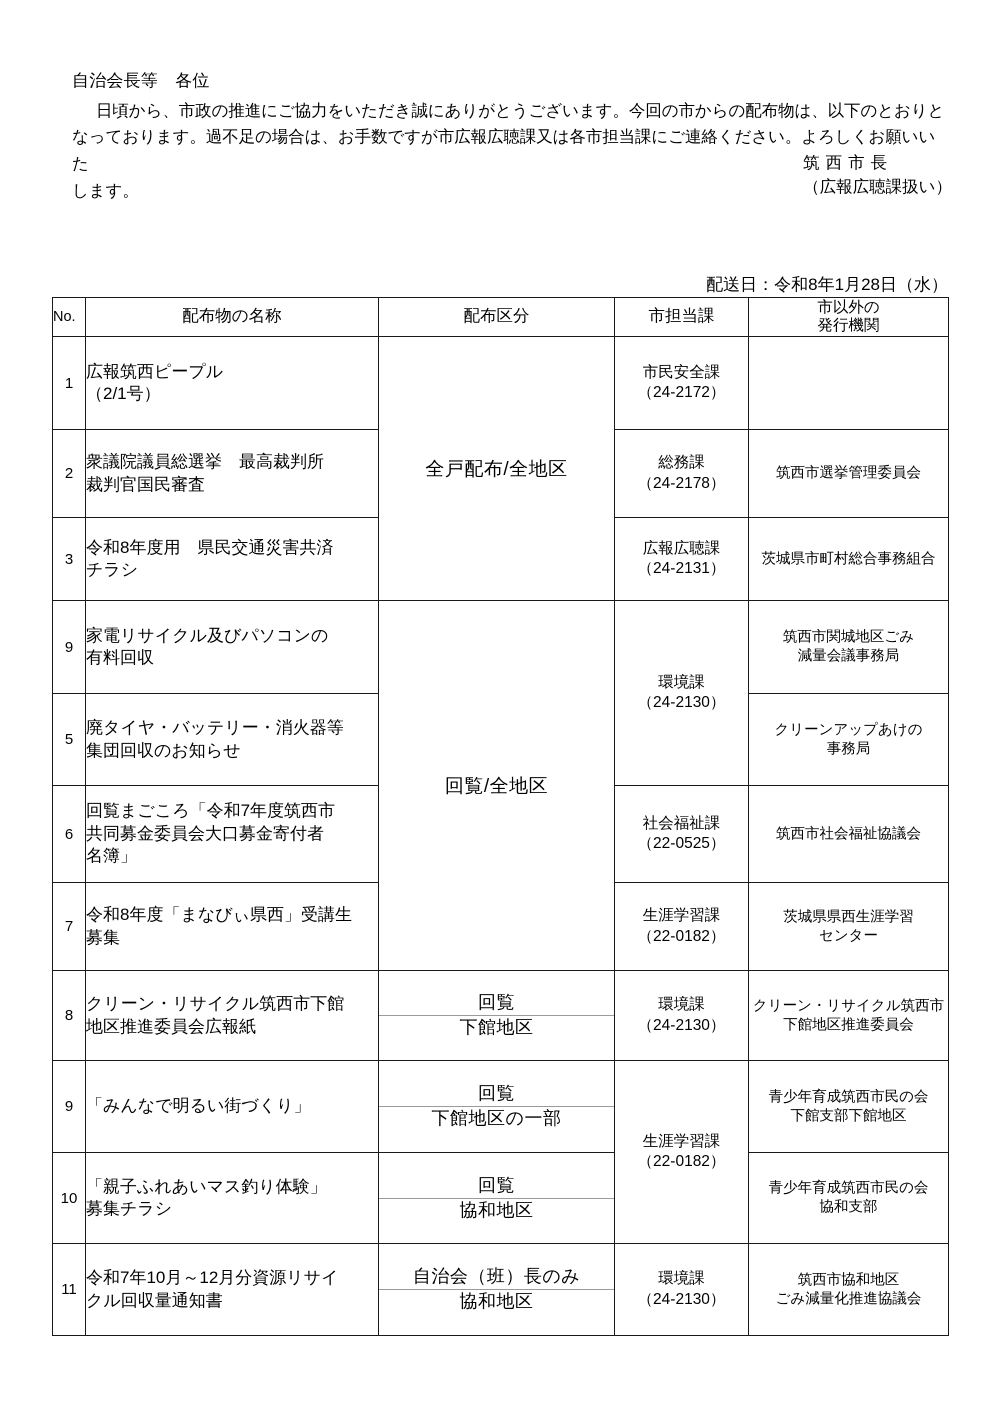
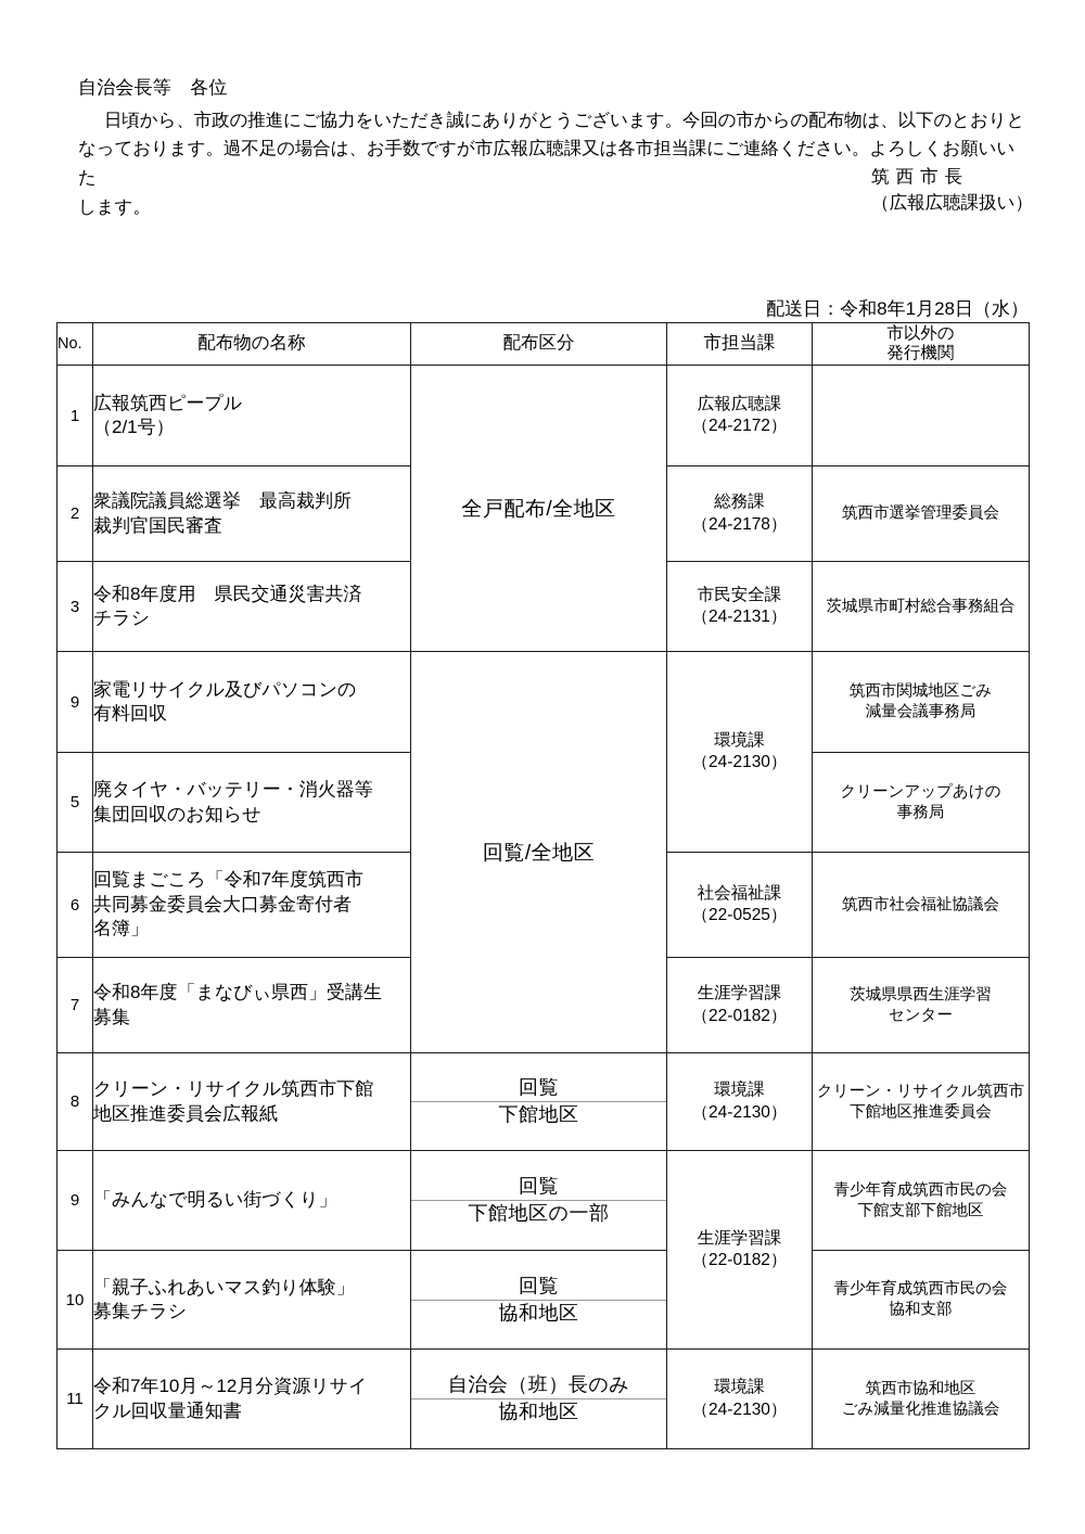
  自治会長等 各位
  日頃から、市政の推進にご協力をいただき誠にありがとうございます。今回の市からの配布物は、以下のとおりと
  なっております。過不足の場合は、お手数ですが市広報広聴課又は各市担当課にご連絡ください。よろしくお願いいた
  します。
  筑西市長
  （広報広聴課扱い）
  配送日：令和8年1月28日（水）
  No.	配布物の名称	配布区分	市担当課	市以外の 発行機関
- 1	広報筑西ピープル （2/1号）	全戸配布/全地区	市民安全課 （24-2172）
+ 1	広報筑西ピープル （2/1号）	全戸配布/全地区	広報広聴課 （24-2172）
  2	衆議院議員総選挙 最高裁判所 裁判官国民審査	総務課 （24-2178）	筑西市選挙管理委員会
- 3	令和8年度用 県民交通災害共済 チラシ	広報広聴課 （24-2131）	茨城県市町村総合事務組合
+ 3	令和8年度用 県民交通災害共済 チラシ	市民安全課 （24-2131）	茨城県市町村総合事務組合
  9	家電リサイクル及びパソコンの 有料回収	回覧/全地区	環境課 （24-2130）	筑西市関城地区ごみ 減量会議事務局
  5	廃タイヤ・バッテリー・消火器等 集団回収のお知らせ	クリーンアップあけの 事務局
  6	回覧まごころ「令和7年度筑西市 共同募金委員会大口募金寄付者 名簿」	社会福祉課 （22-0525）	筑西市社会福祉協議会
  7	令和8年度「まなびぃ県西」受講生 募集	生涯学習課 （22-0182）	茨城県県西生涯学習 センター
  8	クリーン・リサイクル筑西市下館 地区推進委員会広報紙	回覧 下館地区	環境課 （24-2130）	クリーン・リサイクル筑西市 下館地区推進委員会
  9	「みんなで明るい街づくり」	回覧 下館地区の一部	生涯学習課 （22-0182）	青少年育成筑西市民の会 下館支部下館地区
  10	「親子ふれあいマス釣り体験」 募集チラシ	回覧 協和地区	青少年育成筑西市民の会 協和支部
  11	令和7年10月～12月分資源リサイ クル回収量通知書	自治会（班）長のみ 協和地区	環境課 （24-2130）	筑西市協和地区 ごみ減量化推進協議会
